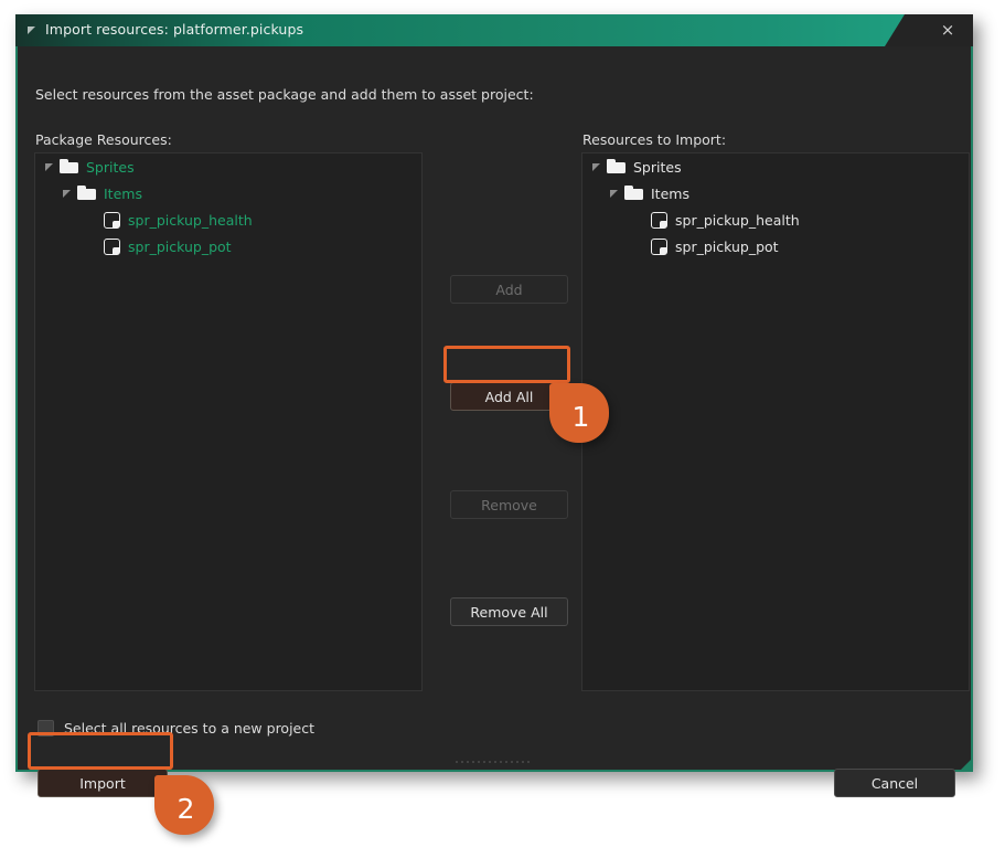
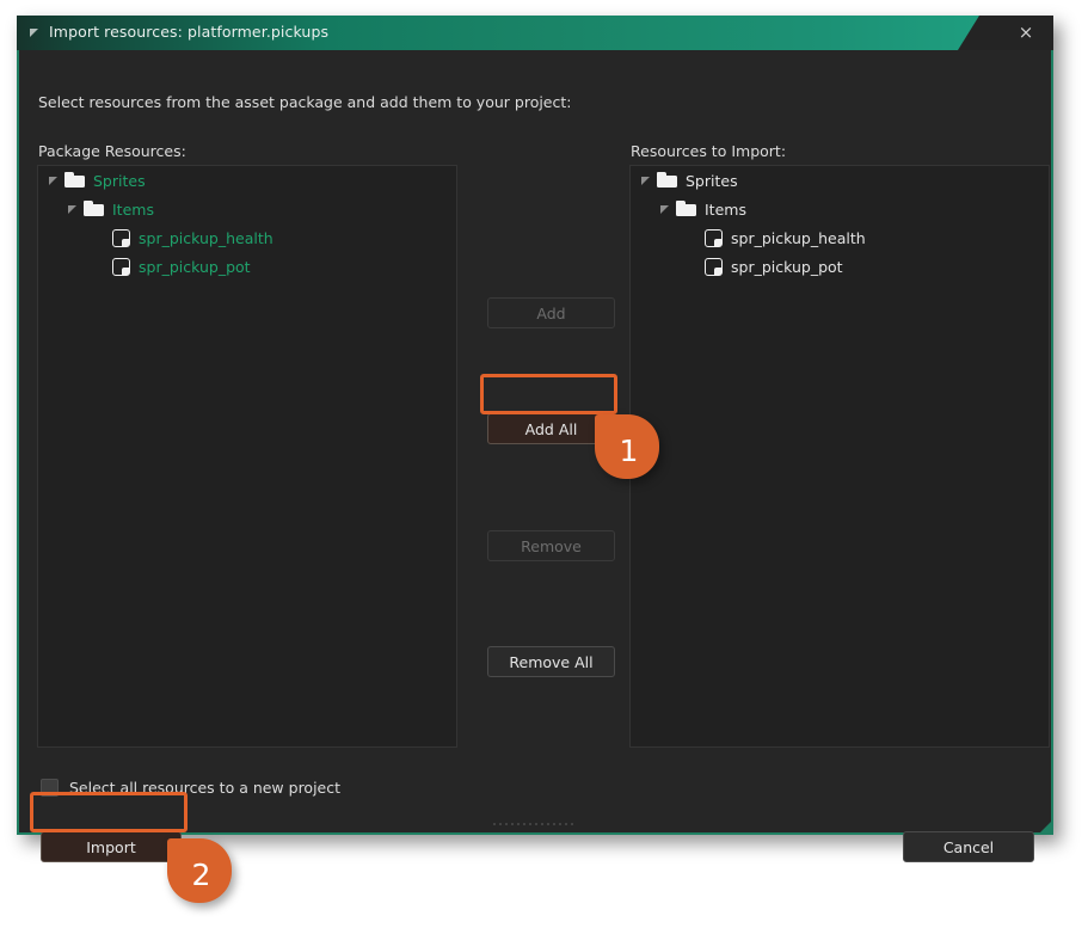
  Import resources: platformer.pickups
  ×
- Select resources from the asset package and add them to asset project:
+ Select resources from the asset package and add them to your project:
  Package Resources:
  Resources to Import:
  Sprites
  Items
  spr_pickup_health
  spr_pickup_pot
  Sprites
  Items
  spr_pickup_health
  spr_pickup_pot
  Add
  Add All
  Remove
  Remove All
  Select all resources to a new project
  Import
  Cancel
  1
  2
